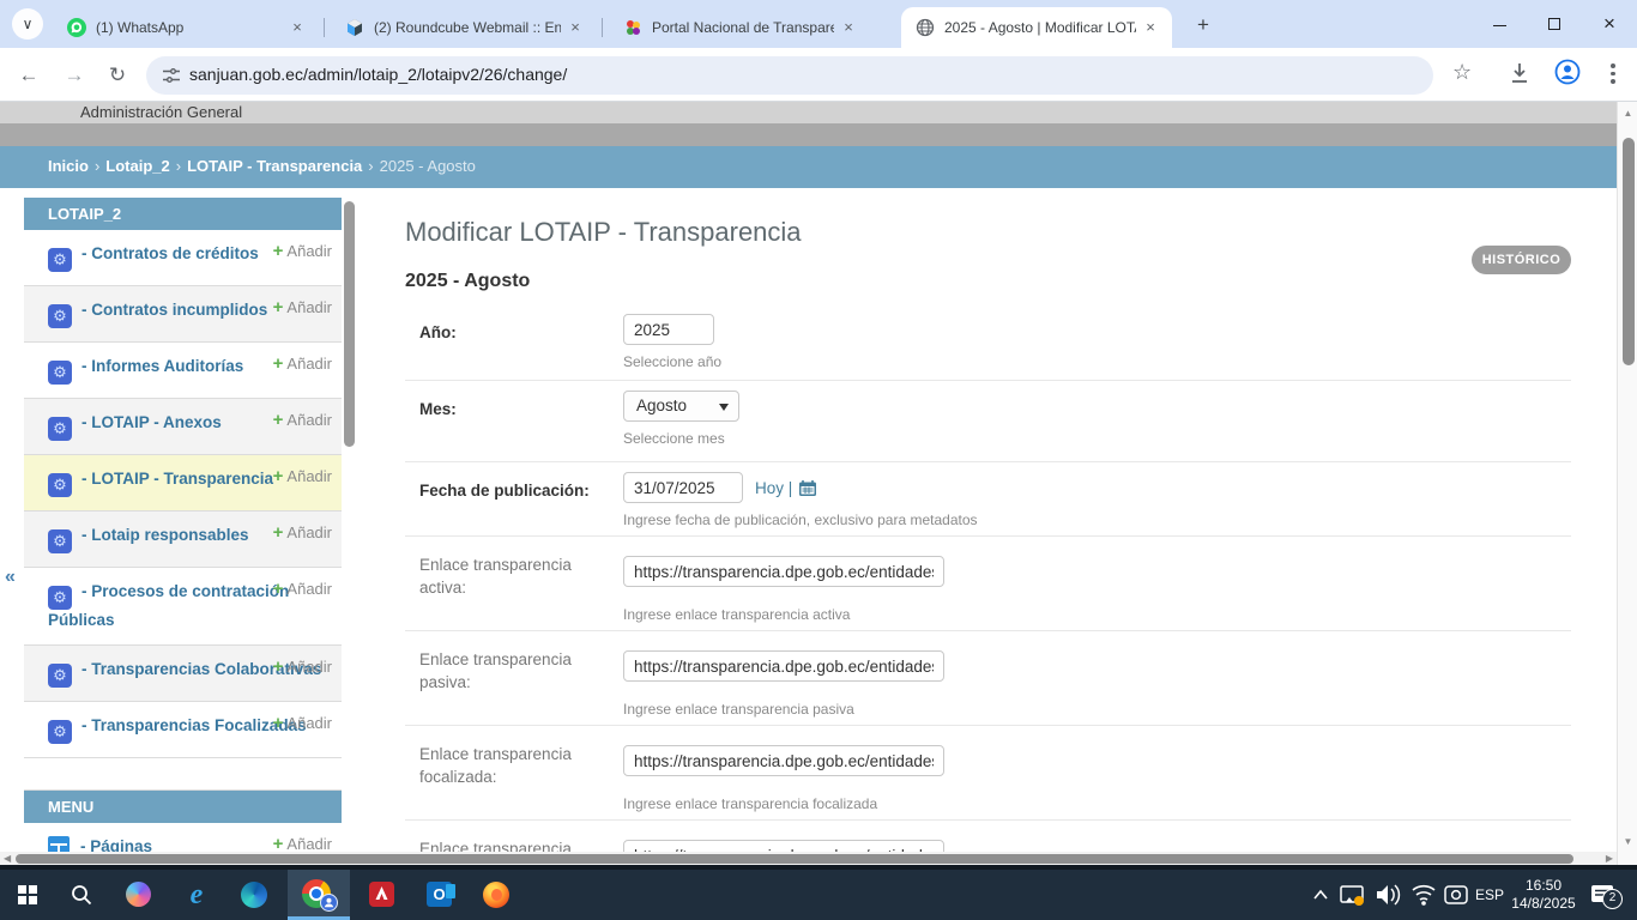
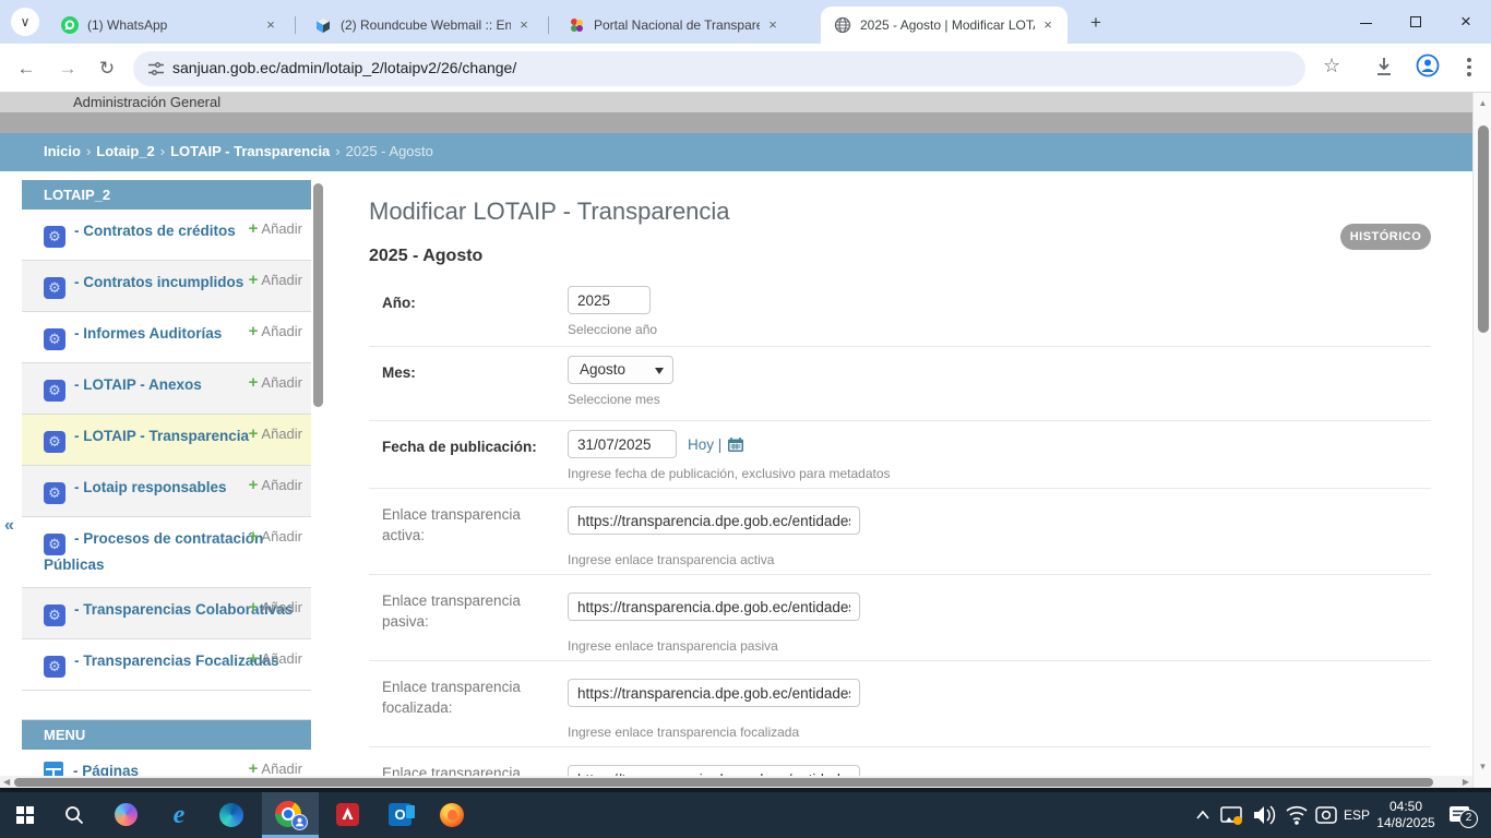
  ∨
  (1) WhatsApp
  ×
  (2) Roundcube Webmail :: En
  ×
  Portal Nacional de Transpar
  ×
  2025 - Agosto | Modificar LOT
  ×
  +
  ×
  ←
  →
  ↻
  sanjuan.gob.ec/admin/lotaip_2/lotaipv2/26/change/
  ☆
  Administración General
  Inicio › Lotaip_2 › LOTAIP - Transparencia › 2025 - Agosto
  «
  LOTAIP_2
  ⚙ - Contratos de créditos
  + Añadir
  ⚙ - Contratos incumplidos
  + Añadir
  ⚙ - Informes Auditorías
  + Añadir
  ⚙ - LOTAIP - Anexos
  + Añadir
  ⚙ - LOTAIP - Transparencia
  + Añadir
  ⚙ - Lotaip responsables
  + Añadir
  ⚙ - Procesos de contratación Públicas
  + Añadir
  ⚙ - Transparencias Colaborativas
  + Añadir
  ⚙ - Transparencias Focalizadas
  + Añadir
  MENU
  - Páginas
  + Añadir
  Modificar LOTAIP - Transparencia
  HISTÓRICO
  2025 - Agosto
  Año:
  2025
  Seleccione año
  Mes:
  Agosto
  Seleccione mes
  Fecha de publicación:
  31/07/2025 Hoy |
  Ingrese fecha de publicación, exclusivo para metadatos
  Enlace transparencia activa:
  https://transparencia.dpe.gob.ec/entidade
  Ingrese enlace transparencia activa
  Enlace transparencia pasiva:
  https://transparencia.dpe.gob.ec/entidade
  Ingrese enlace transparencia pasiva
  Enlace transparencia focalizada:
  https://transparencia.dpe.gob.ec/entidade
  Ingrese enlace transparencia focalizada
  Enlace transparencia
  ▲
  ▼
  ◀
  ▶
  e
  O
  ESP
- 16:50
+ 04:50
  14/8/2025
  2
